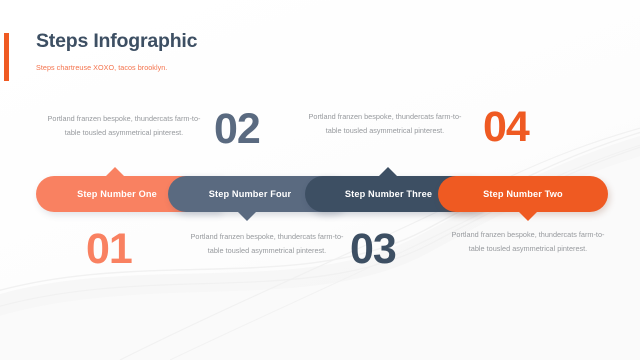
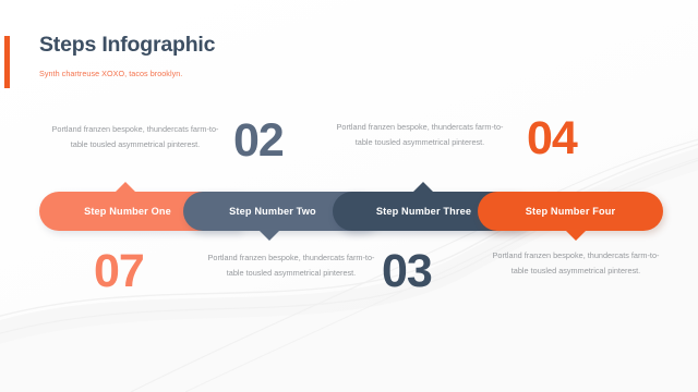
  Steps Infographic
- Steps chartreuse XOXO, tacos brooklyn.
+ Synth chartreuse XOXO, tacos brooklyn.
- 01
+ 07
  02
  03
  04
  Portland franzen bespoke, thundercats farm-to-table tousled asymmetrical pinterest.
  Portland franzen bespoke, thundercats farm-to-table tousled asymmetrical pinterest.
  Portland franzen bespoke, thundercats farm-to-table tousled asymmetrical pinterest.
  Portland franzen bespoke, thundercats farm-to-table tousled asymmetrical pinterest.
  Step Number One
- Step Number Four
+ Step Number Two
  Step Number Three
- Step Number Two
+ Step Number Four
